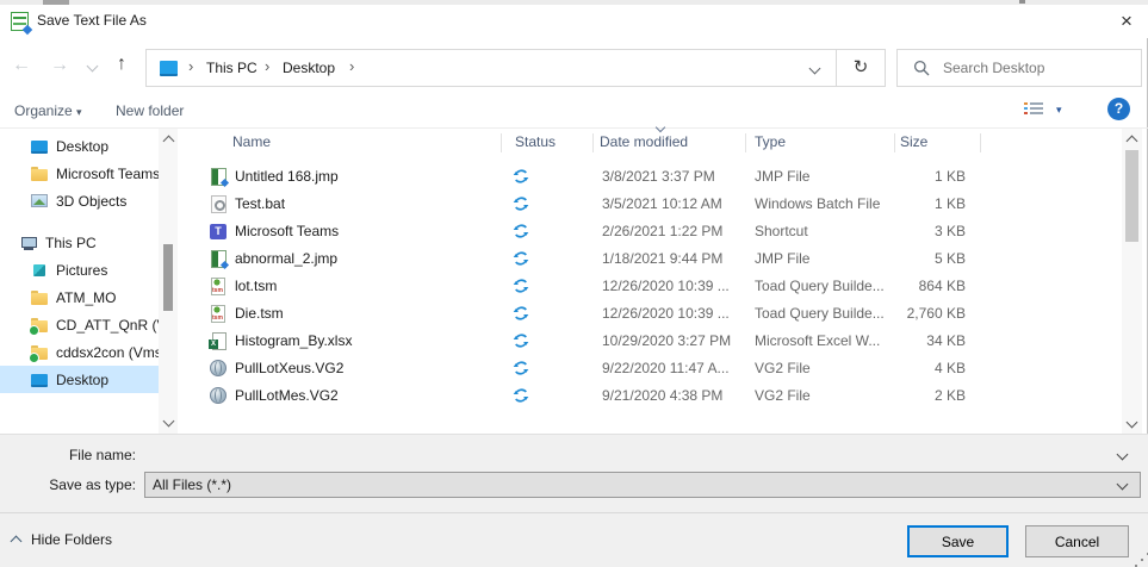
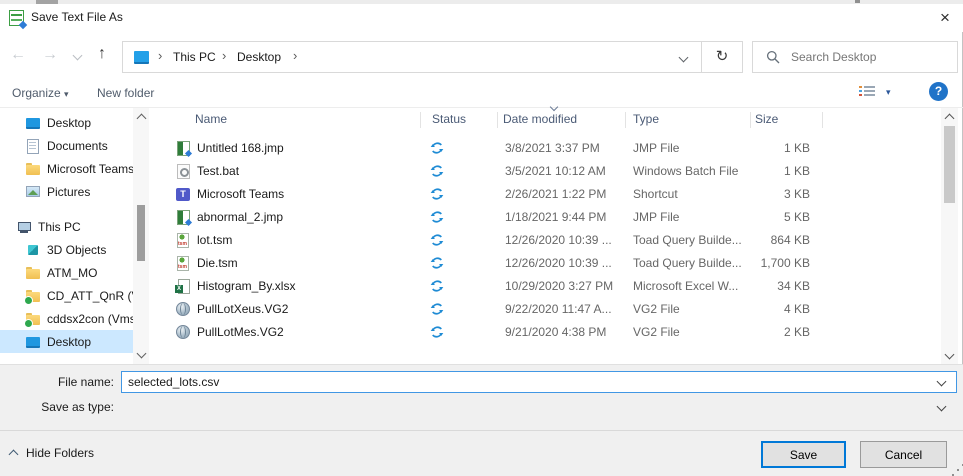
  Save Text File As
  ×
  ←
  →
  ↑
  ›
  This PC
  ›
  Desktop
  ›
  ↻
  Search Desktop
  Organize ▾
  New folder
  ▾
  ?
  Desktop
+ Documents
  Microsoft Teams
- 3D Objects
+ Pictures
  This PC
- Pictures
+ 3D Objects
  ATM_MO
  CD_ATT_QnR (
  cddsx2con (Vm
  Desktop
  Name
  Status
  Date modified
  Type
  Size
  Untitled 168.jmp
  3/8/2021 3:37 PM
  JMP File
  1 KB
  Test.bat
  3/5/2021 10:12 AM
  Windows Batch File
  1 KB
  Microsoft Teams
  2/26/2021 1:22 PM
  Shortcut
  3 KB
  abnormal_2.jmp
  1/18/2021 9:44 PM
  JMP File
  5 KB
  lot.tsm
  12/26/2020 10:39 ...
  Toad Query Builde...
  864 KB
  Die.tsm
  12/26/2020 10:39 ...
  Toad Query Builde...
- 2,760 KB
+ 1,700 KB
  Histogram_By.xlsx
  10/29/2020 3:27 PM
  Microsoft Excel W...
  34 KB
  PullLotXeus.VG2
  9/22/2020 11:47 A...
  VG2 File
  4 KB
  PullLotMes.VG2
  9/21/2020 4:38 PM
  VG2 File
  2 KB
  File name:
+ selected_lots.csv
  Save as type:
- All Files (*.*)
  Hide Folders
  Save
  Cancel
